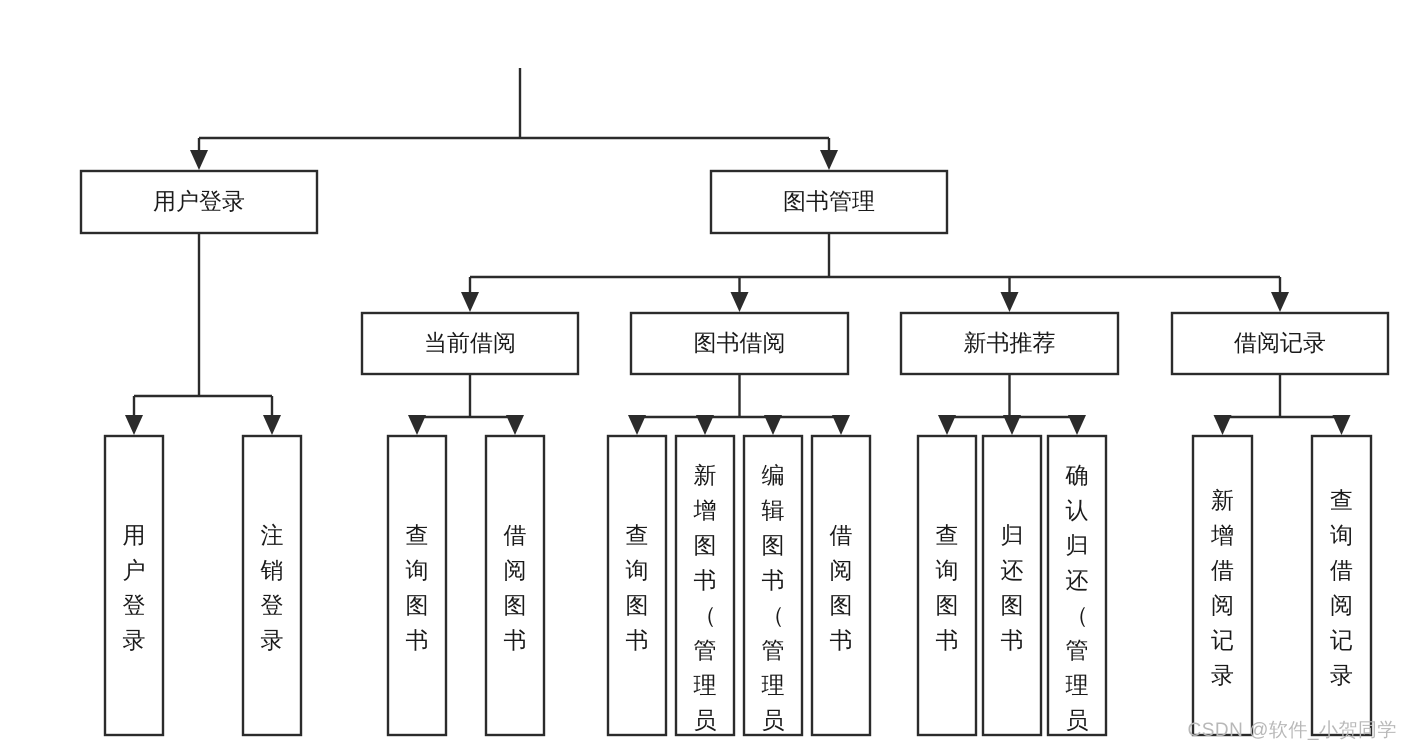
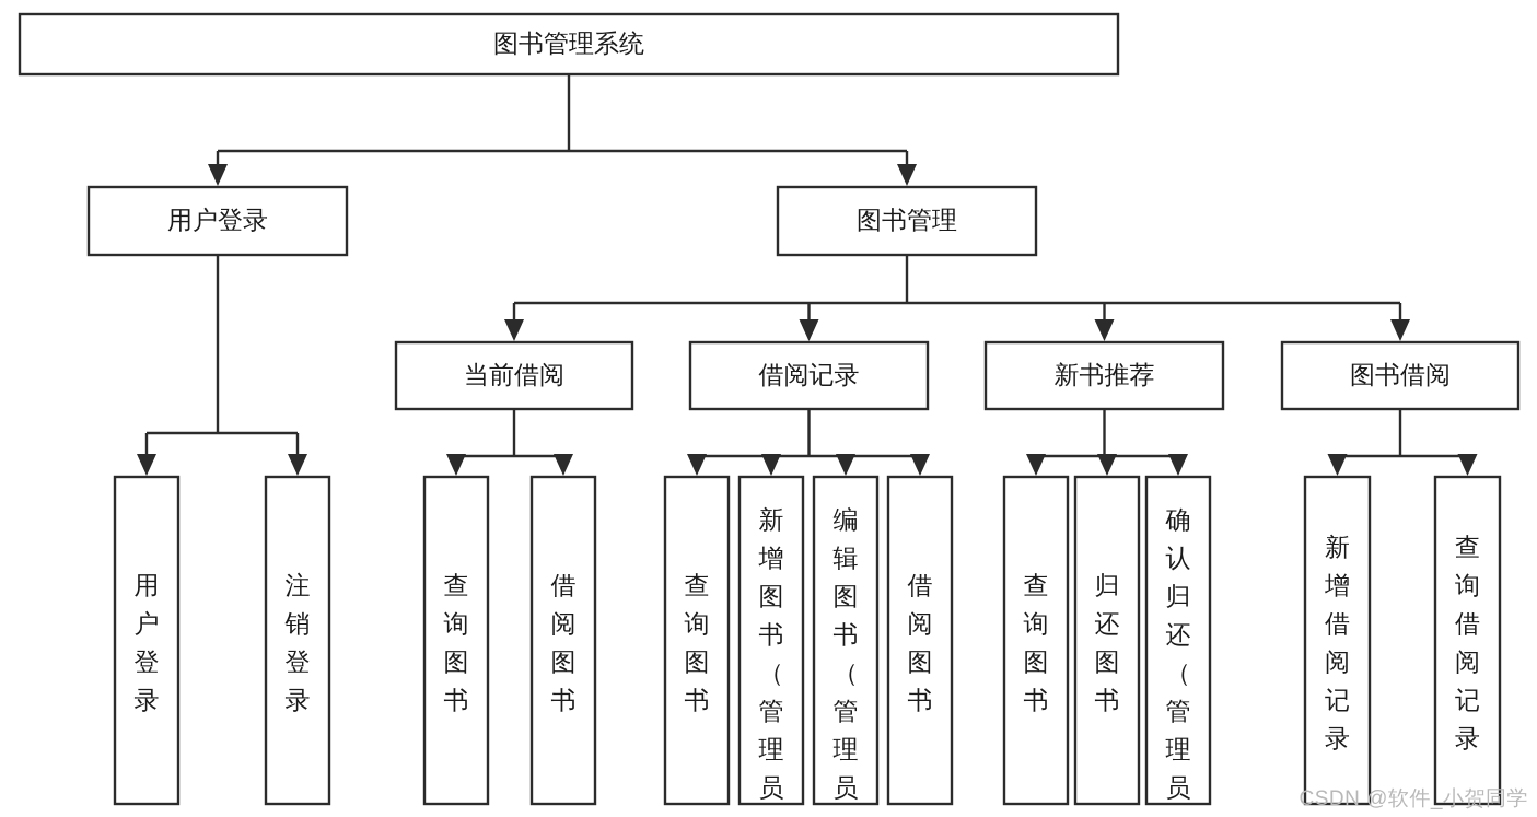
+ 图书管理系统
  用户登录
  图书管理
  当前借阅
- 图书借阅
+ 借阅记录
  新书推荐
- 借阅记录
+ 图书借阅
  用户登录
  注销登录
  查询图书
  借阅图书
  查询图书
  新增图书（管理员
  编辑图书（管理员
  借阅图书
  查询图书
  归还图书
  确认归还（管理员
  新增借阅记录
  查询借阅记录
  CSDN @软件_小贺同学
